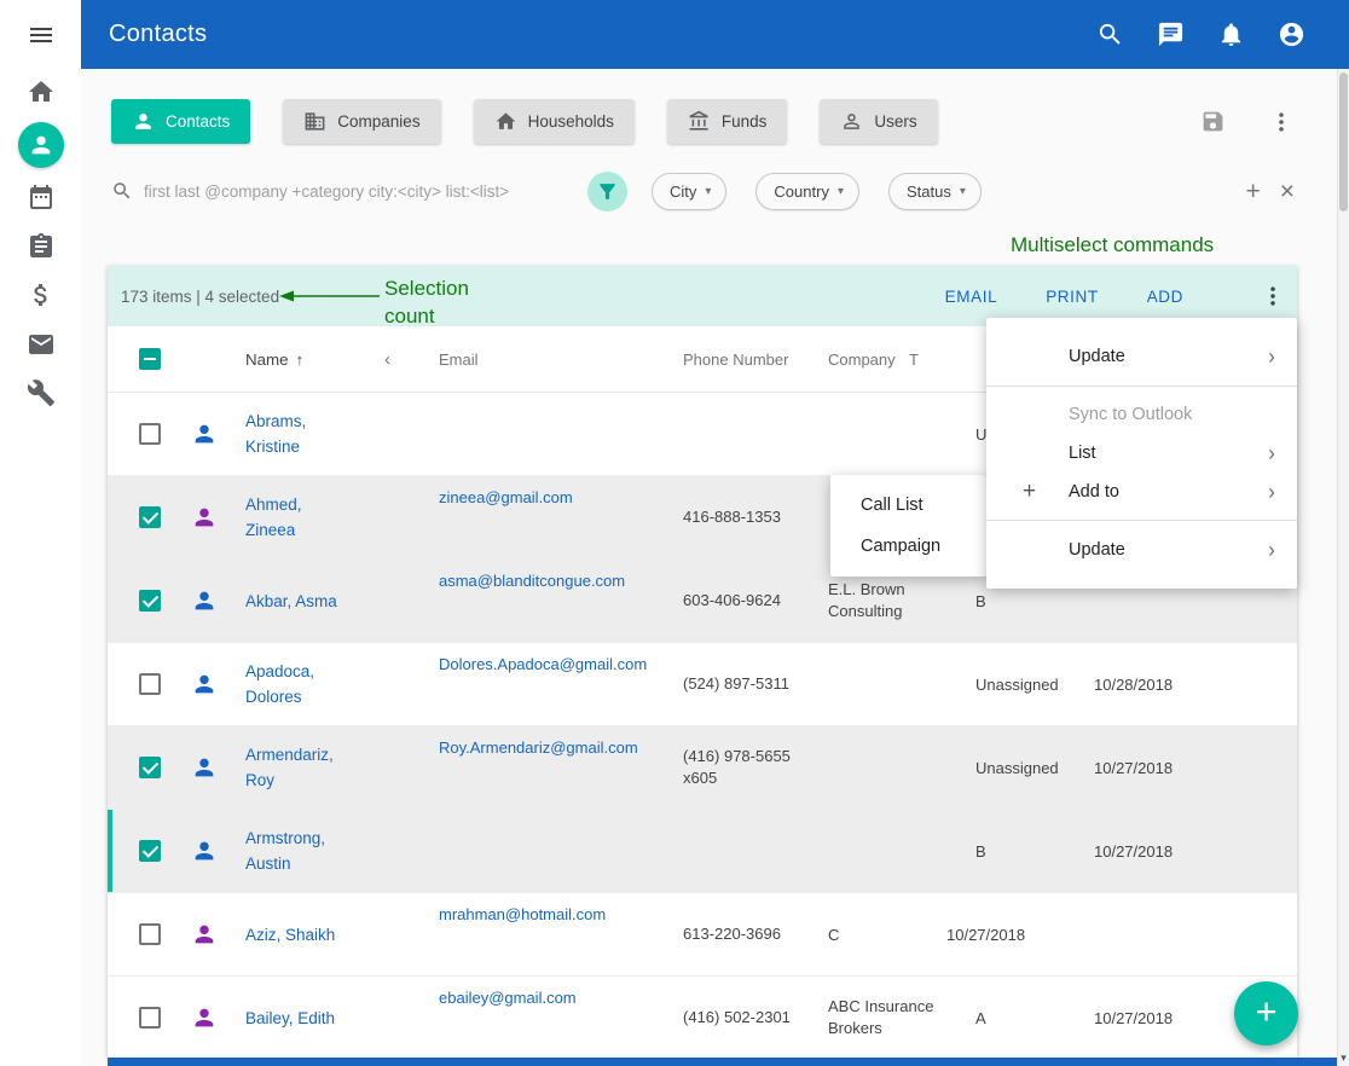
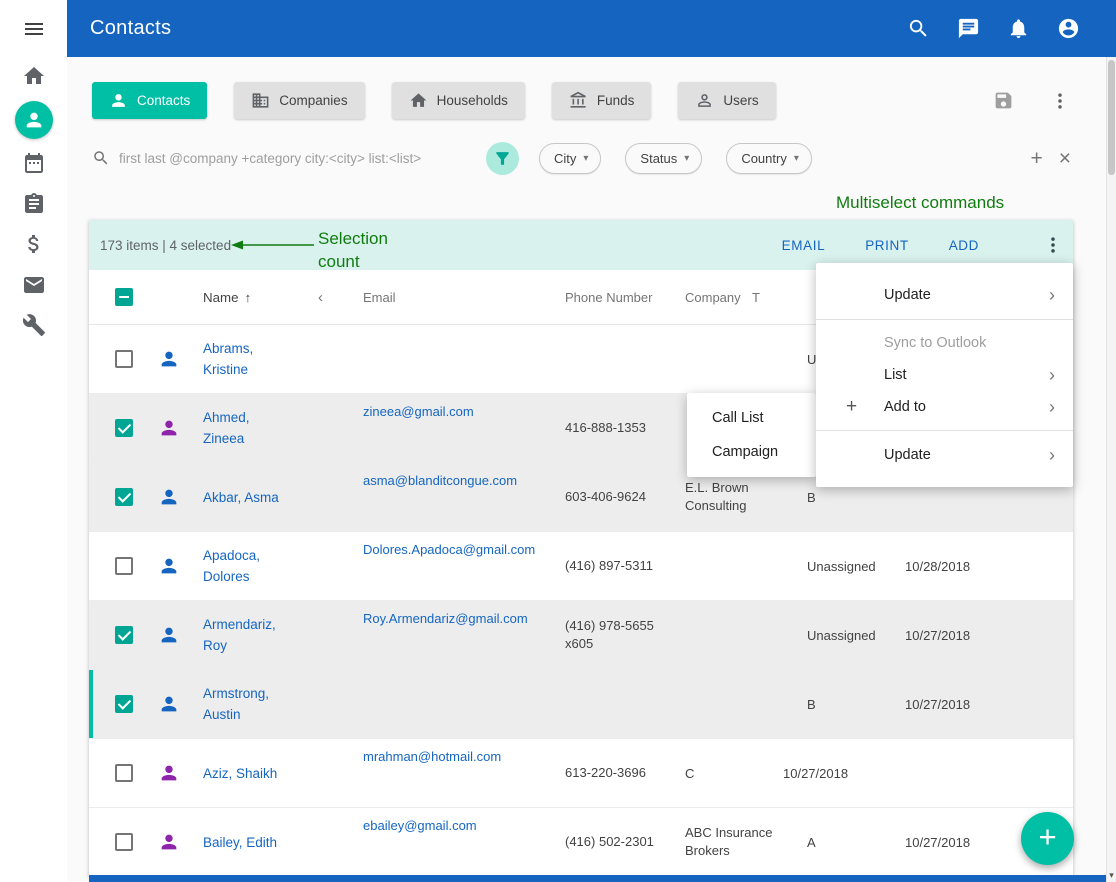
  Contacts
  Contacts
  Companies
  Households
  Funds
  Users
  first last @company +category city:<city> list:<list>
  City
  ▾
- Country
+ Status
  ▾
- Status
+ Country
  ▾
  +
  ×
  Multiselect commands
  Selection
  count
  173 items | 4 selected
  EMAIL
  PRINT
  ADD
  Name
  ↑
  Email
  Phone Number
  Company
  ‹
  T
  Abrams, Kristine
  Ahmed, Zineea
  zineea@gmail.com
  416-888-1353
  Akbar, Asma
  asma@blanditcongue.com
  603-406-9624
  E.L. Brown Consulting
  B
  Apadoca, Dolores
  Dolores.Apadoca@gmail.com
- (524) 897-5311
+ (416) 897-5311
  Unassigned
  10/28/2018
  Armendariz, Roy
  Roy.Armendariz@gmail.com
  (416) 978-5655 x605
  Unassigned
  10/27/2018
  Armstrong, Austin
  B
  10/27/2018
  Aziz, Shaikh
  mrahman@hotmail.com
  613-220-3696
  C
  10/27/2018
  Bailey, Edith
  ebailey@gmail.com
  (416) 502-2301
  ABC Insurance Brokers
  A
  10/27/2018
  Update
  ›
  Sync to Outlook
  List
  ›
  +
  Add to
  ›
  Update
  ›
  Call List
  Campaign
  +
  ▾
